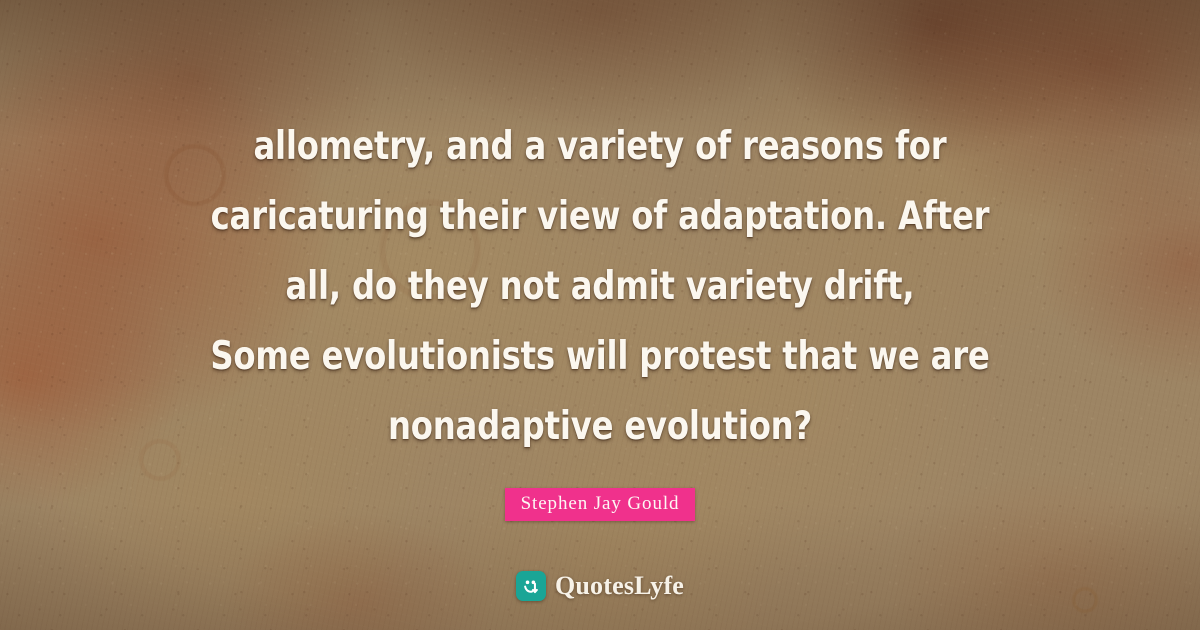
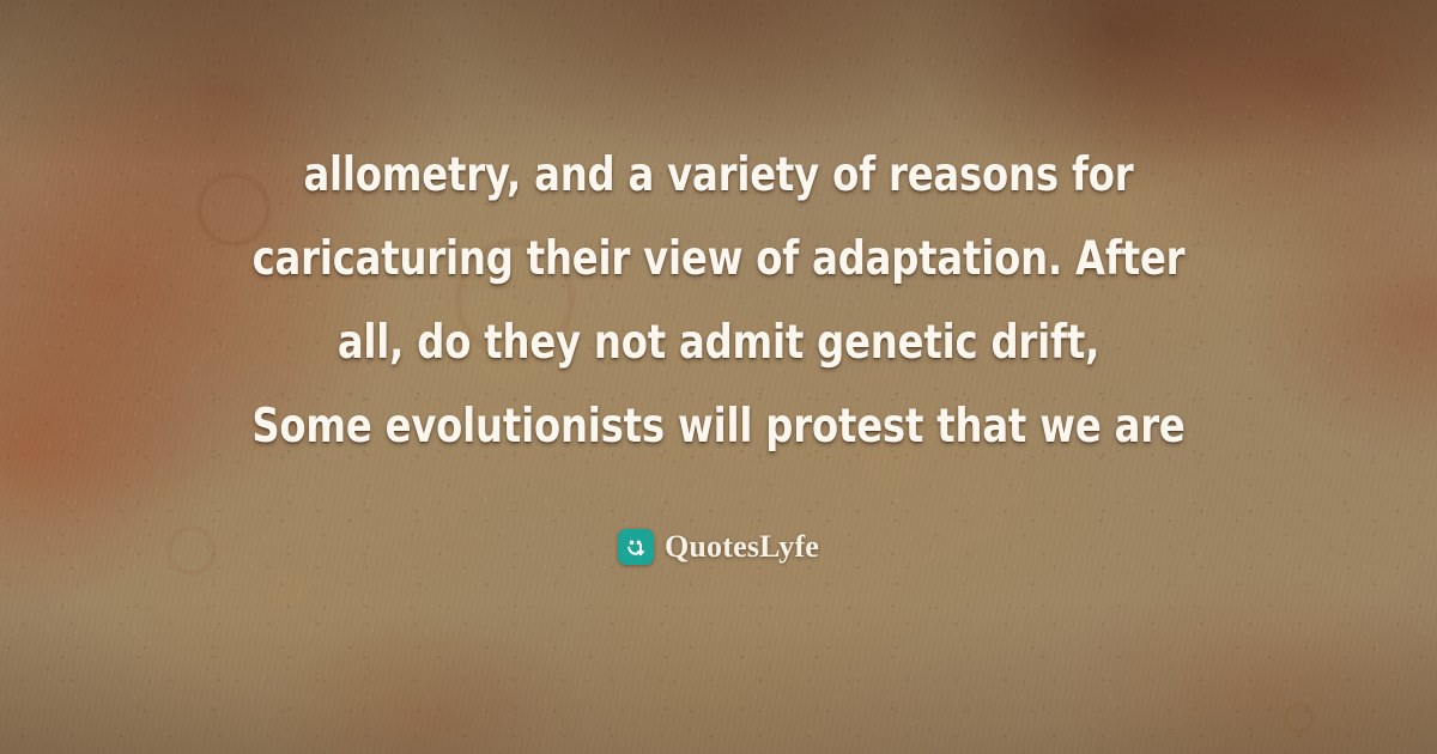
  allometry, and a variety of reasons for
  caricaturing their view of adaptation. After
- all, do they not admit variety drift,
+ all, do they not admit genetic drift,
  Some evolutionists will protest that we are
- nonadaptive evolution?
- Stephen Jay Gould
  QuotesLyfe
